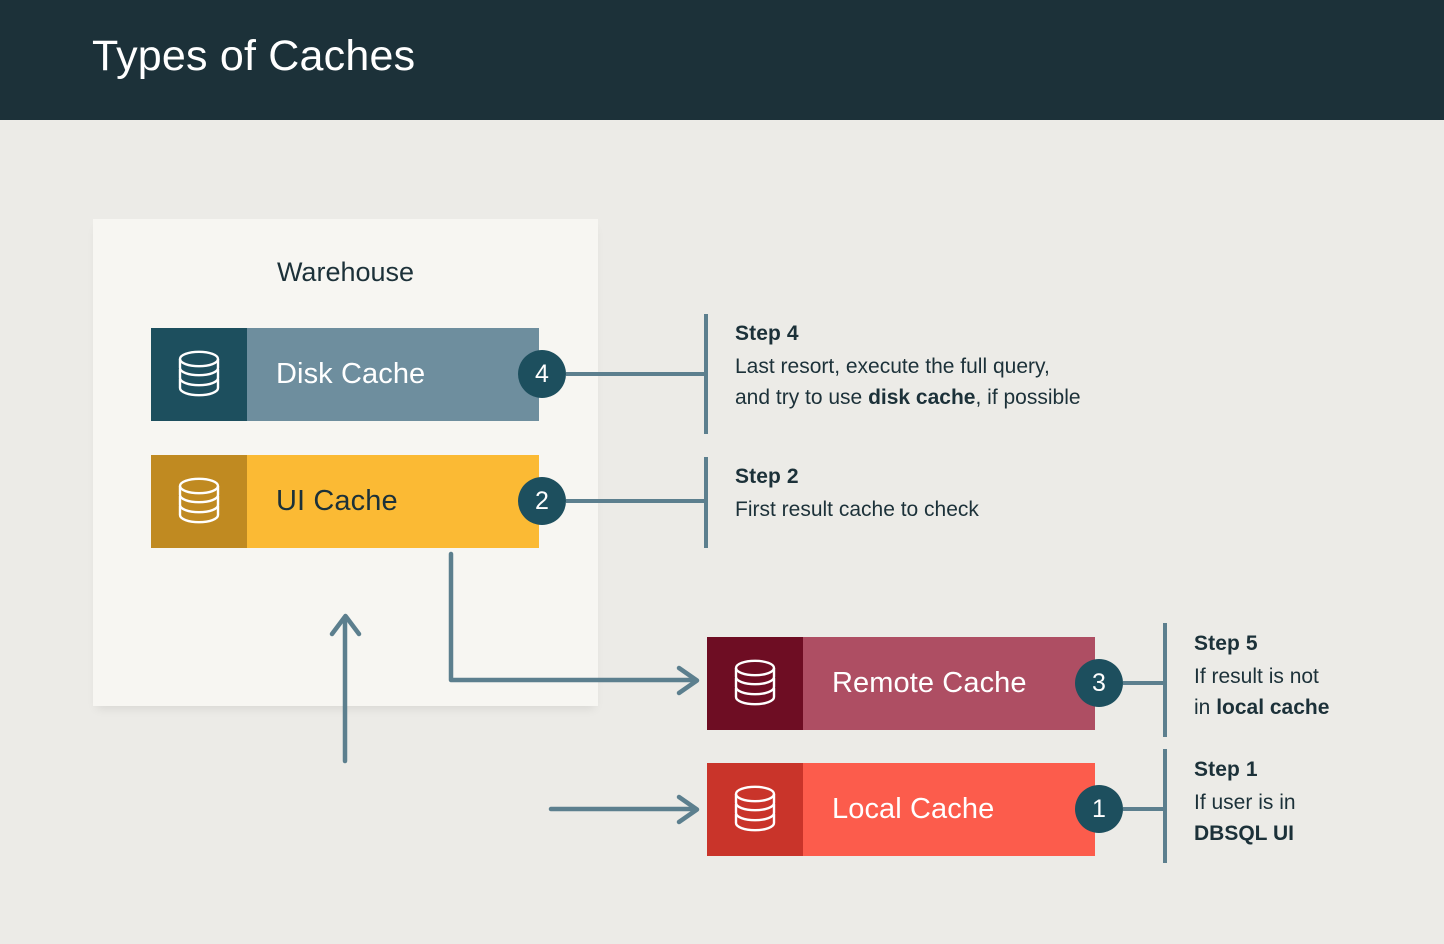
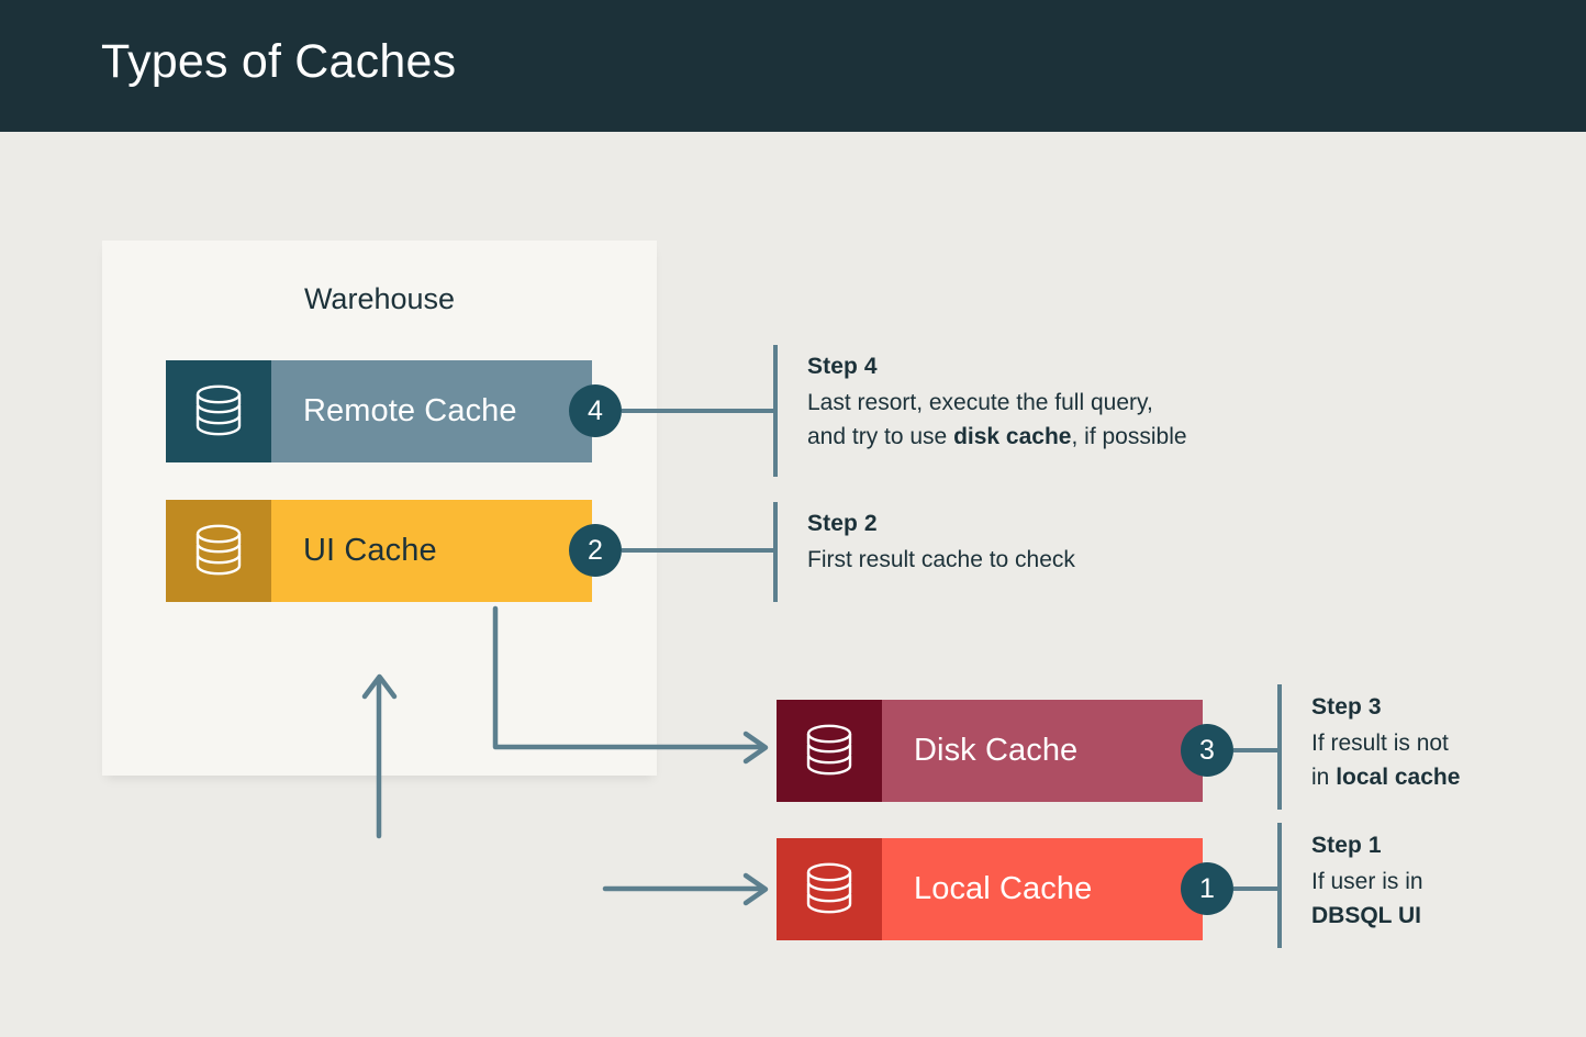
  Types of Caches
  Warehouse
- Disk Cache
+ Remote Cache
  4
  UI Cache
  2
- Remote Cache
+ Disk Cache
  3
  Local Cache
  1
  Step 4
  Last resort, execute the full query,
  and try to use disk cache, if possible
  Step 2
  First result cache to check
- Step 5
+ Step 3
  If result is not
  in local cache
  Step 1
  If user is in
  DBSQL UI
